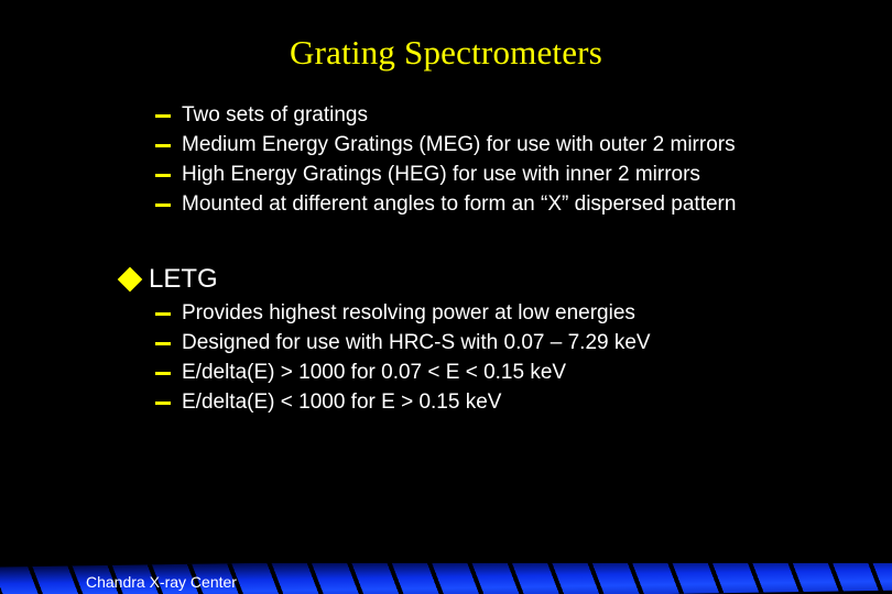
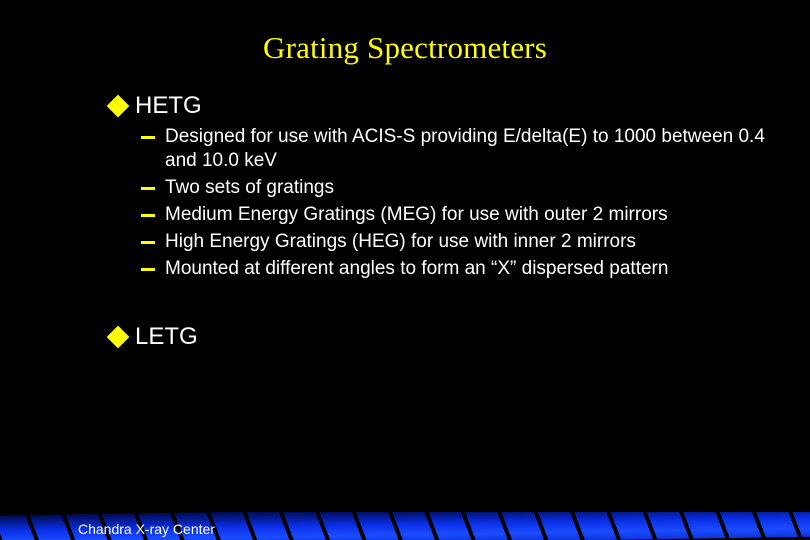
  Grating Spectrometers
+ HETG
+ Designed for use with ACIS-S providing E/delta(E) to 1000 between 0.4 and 10.0 keV
  Two sets of gratings
  Medium Energy Gratings (MEG) for use with outer 2 mirrors
  High Energy Gratings (HEG) for use with inner 2 mirrors
  Mounted at different angles to form an “X” dispersed pattern
  LETG
- Provides highest resolving power at low energies
- Designed for use with HRC-S with 0.07 – 7.29 keV
- E/delta(E) > 1000 for 0.07 < E < 0.15 keV
- E/delta(E) < 1000 for E > 0.15 keV
  Chandra X-ray Center
